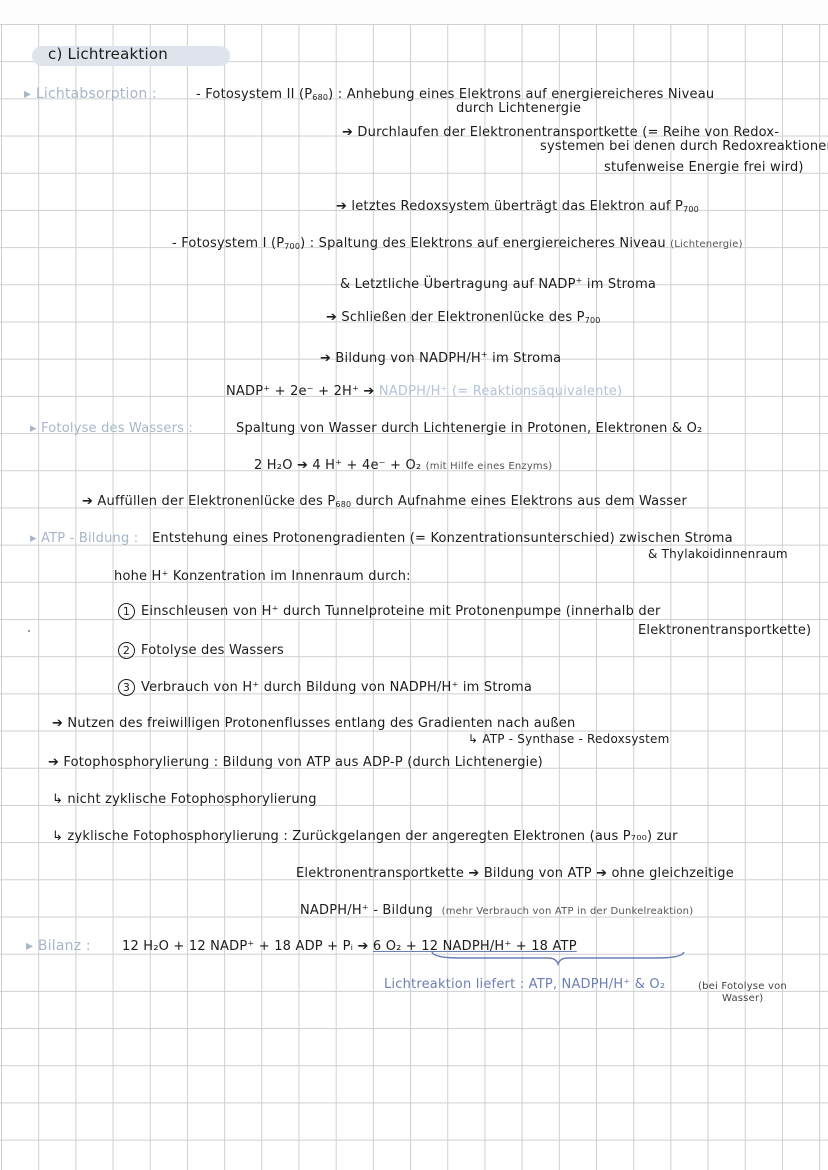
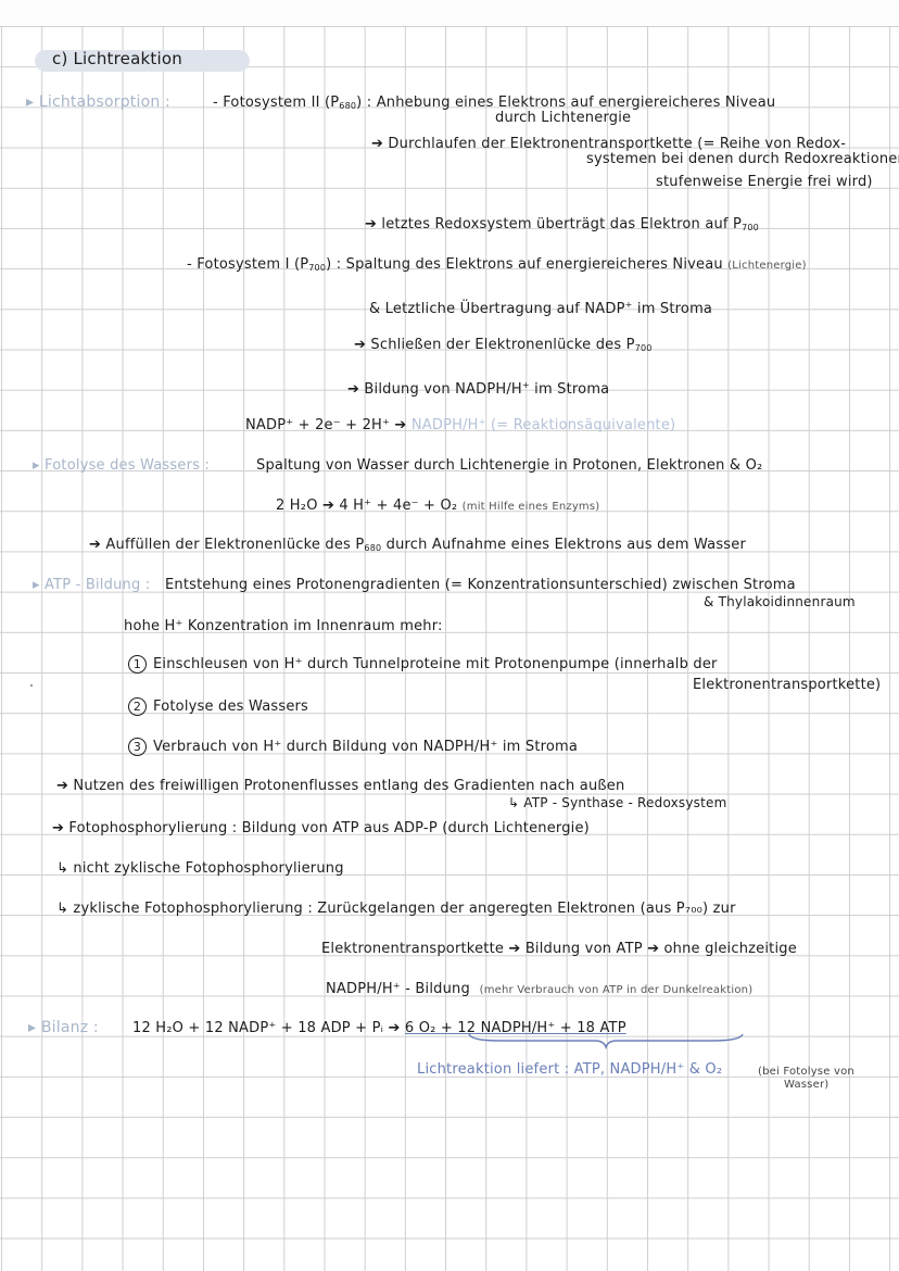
  c) Lichtreaktion
  ▸ Lichtabsorption :
  - Fotosystem II (P680) : Anhebung eines Elektrons auf energiereicheres Niveau
  durch Lichtenergie
  ➔ Durchlaufen der Elektronentransportkette (= Reihe von Redox-
  systemen bei denen durch Redoxreaktione
  stufenweise Energie frei wird)
  ➔ letztes Redoxsystem überträgt das Elektron auf P700
  - Fotosystem I (P700) : Spaltung des Elektrons auf energiereicheres Niveau (Lichtenergie)
  & Letztliche Übertragung auf NADP+ im Stroma
  ➔ Schließen der Elektronenlücke des P700
  ➔ Bildung von NADPH/H+ im Stroma
  NADP⁺ + 2e⁻ + 2H⁺ ➔ NADPH/H⁺ (= Reaktionsäquivalente)
  ▸ Fotolyse des Wassers :
  Spaltung von Wasser durch Lichtenergie in Protonen, Elektronen & O₂
  2 H₂O ➔ 4 H⁺ + 4e⁻ + O₂ (mit Hilfe eines Enzyms)
  ➔ Auffüllen der Elektronenlücke des P680 durch Aufnahme eines Elektrons aus dem Wasser
  ▸ ATP - Bildung :
  Entstehung eines Protonengradienten (= Konzentrationsunterschied) zwischen Stroma
  & Thylakoidinnenraum
- hohe H⁺ Konzentration im Innenraum durch:
+ hohe H⁺ Konzentration im Innenraum mehr:
  1 Einschleusen von H⁺ durch Tunnelproteine mit Protonenpumpe (innerhalb der
  Elektronentransportkette)
  2 Fotolyse des Wassers
  3 Verbrauch von H⁺ durch Bildung von NADPH/H⁺ im Stroma
  ➔ Nutzen des freiwilligen Protonenflusses entlang des Gradienten nach außen
  ↳ ATP - Synthase - Redoxsystem
  ➔ Fotophosphorylierung : Bildung von ATP aus ADP-P (durch Lichtenergie)
  ↳ nicht zyklische Fotophosphorylierung
  ↳ zyklische Fotophosphorylierung : Zurückgelangen der angeregten Elektronen (aus P₇₀₀) zur
  Elektronentransportkette ➔ Bildung von ATP ➔ ohne gleichzeitige
  NADPH/H⁺ - Bildung (mehr Verbrauch von ATP in der Dunkelreaktion)
  ▸ Bilanz :
  12 H₂O + 12 NADP⁺ + 18 ADP + Pᵢ ➔ 6 O₂ + 12 NADPH/H⁺ + 18 ATP
  Lichtreaktion liefert : ATP, NADPH/H⁺ & O₂
  (bei Fotolyse von
  Wasser)
